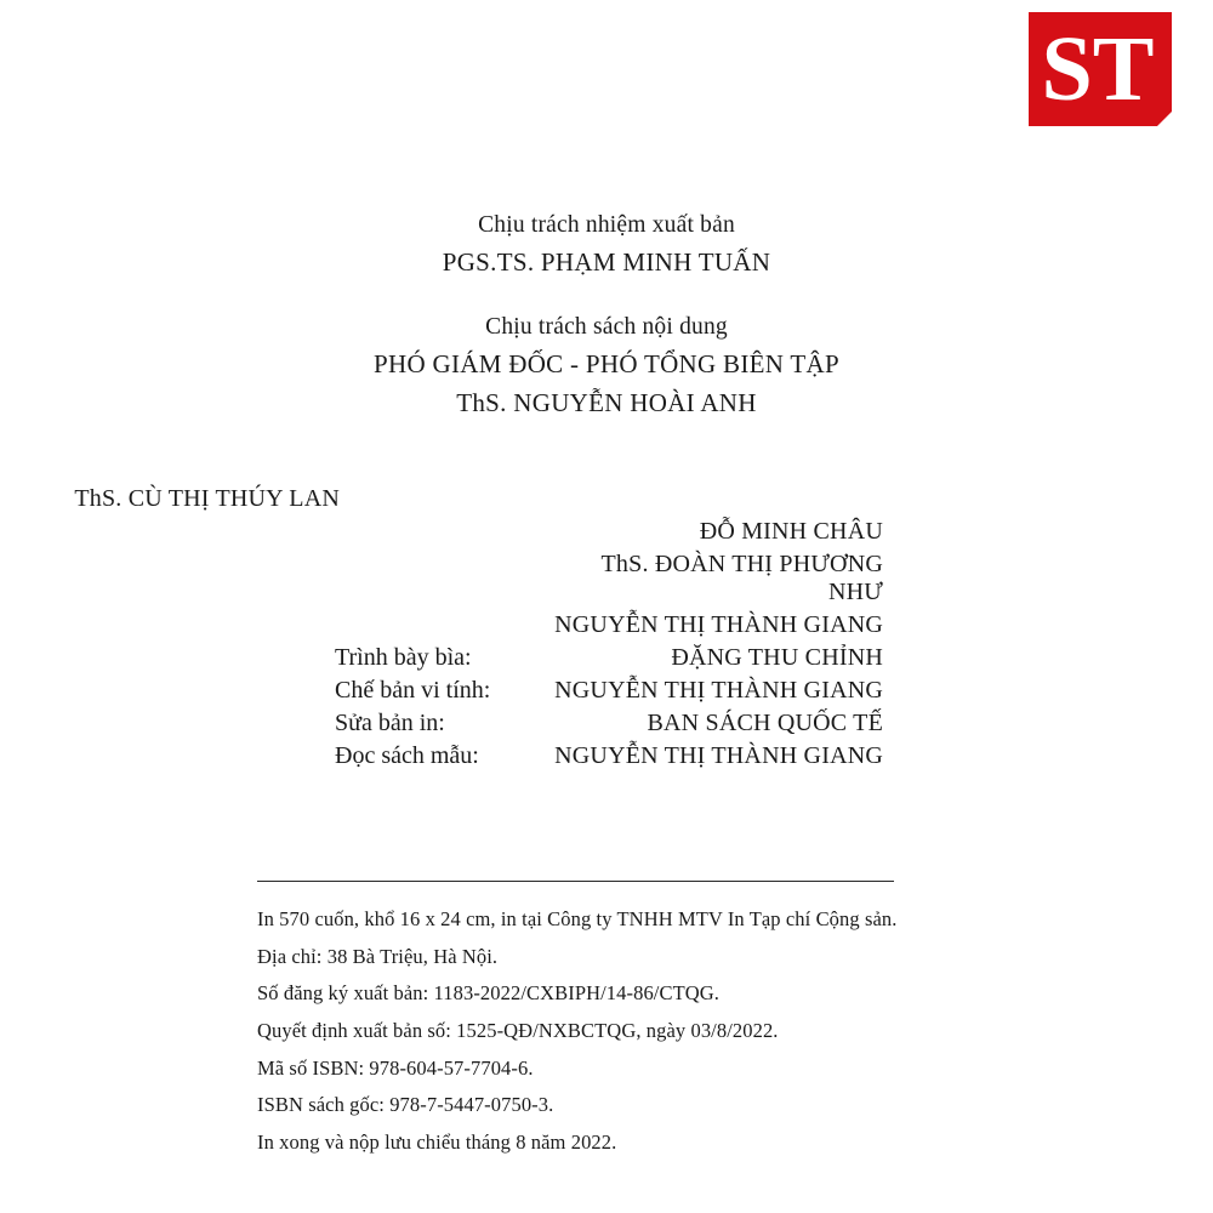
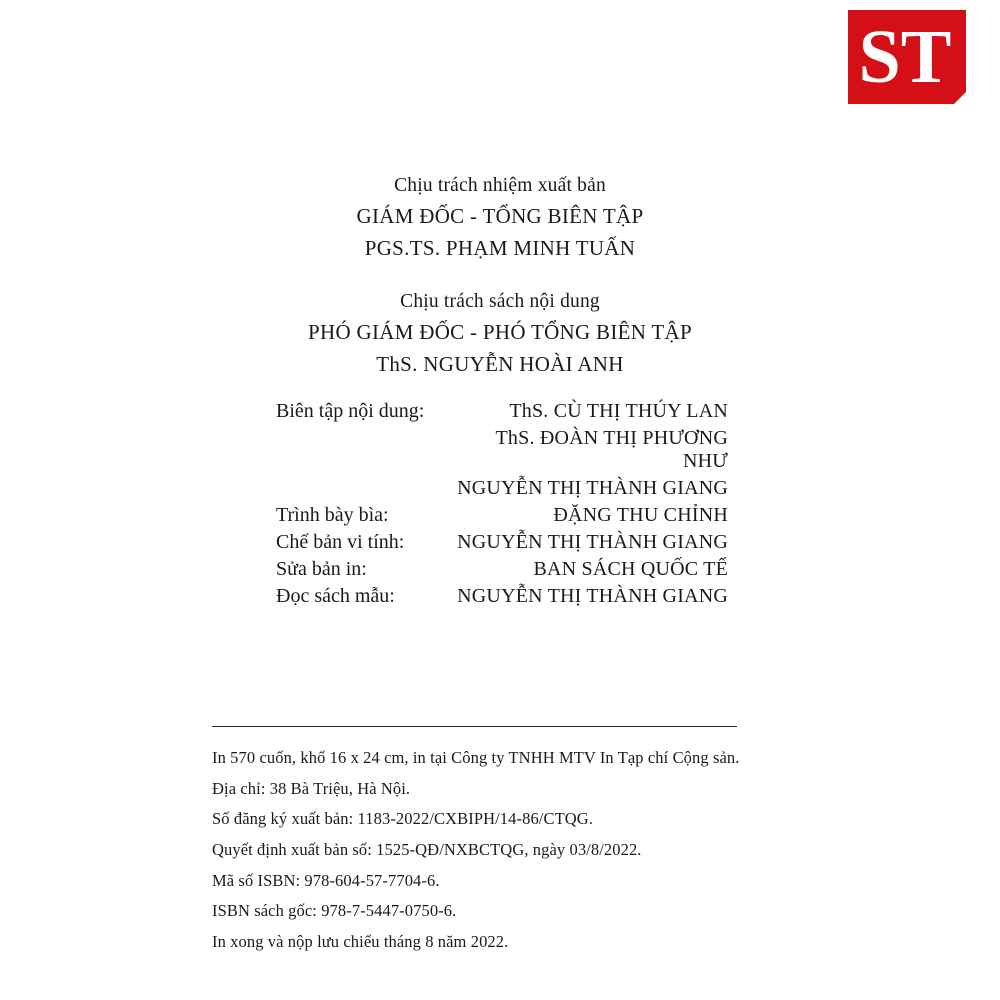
  ST
  Chịu trách nhiệm xuất bản
+ GIÁM ĐỐC - TỔNG BIÊN TẬP
  PGS.TS. PHẠM MINH TUẤN
  Chịu trách sách nội dung
  PHÓ GIÁM ĐỐC - PHÓ TỔNG BIÊN TẬP
  ThS. NGUYỄN HOÀI ANH
+ Biên tập nội dung:
  ThS. CÙ THỊ THÚY LAN
- ĐỖ MINH CHÂU
  ThS. ĐOÀN THỊ PHƯƠNG NHƯ
  NGUYỄN THỊ THÀNH GIANG
  Trình bày bìa:
  ĐẶNG THU CHỈNH
  Chế bản vi tính:
  NGUYỄN THỊ THÀNH GIANG
  Sửa bản in:
  BAN SÁCH QUỐC TẾ
  Đọc sách mẫu:
  NGUYỄN THỊ THÀNH GIANG
  In 570 cuốn, khổ 16 x 24 cm, in tại Công ty TNHH MTV In Tạp chí Cộng sản.
  Địa chỉ: 38 Bà Triệu, Hà Nội.
  Số đăng ký xuất bản: 1183-2022/CXBIPH/14-86/CTQG.
  Quyết định xuất bản số: 1525-QĐ/NXBCTQG, ngày 03/8/2022.
  Mã số ISBN: 978-604-57-7704-6.
- ISBN sách gốc: 978-7-5447-0750-3.
+ ISBN sách gốc: 978-7-5447-0750-6.
  In xong và nộp lưu chiểu tháng 8 năm 2022.
